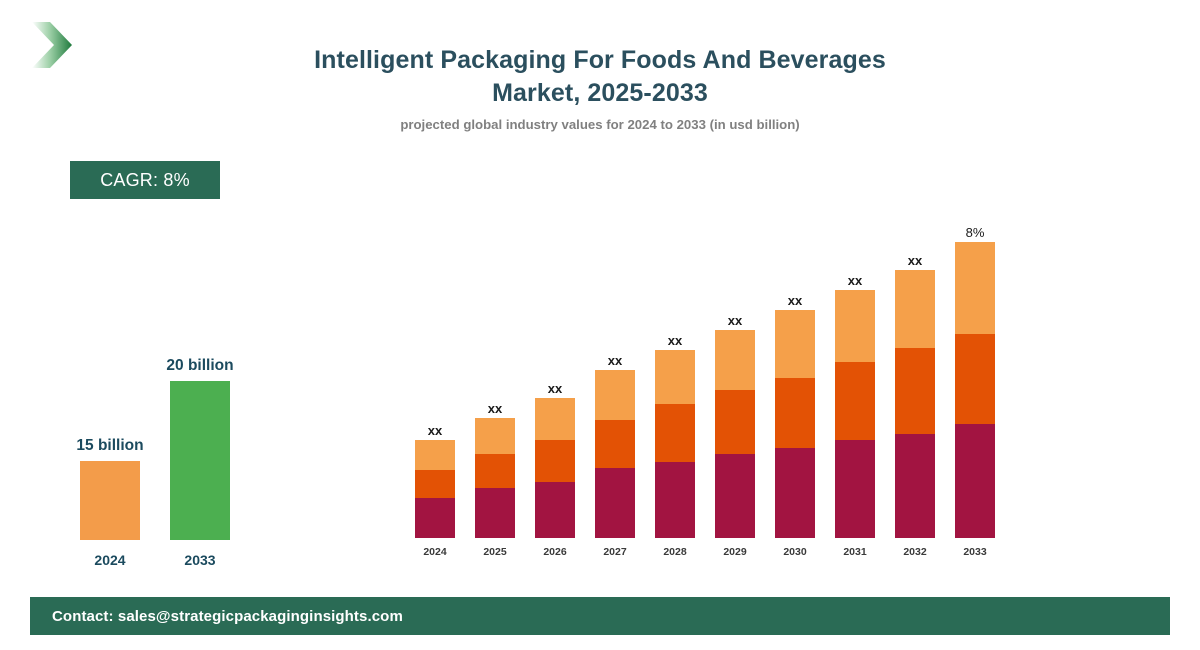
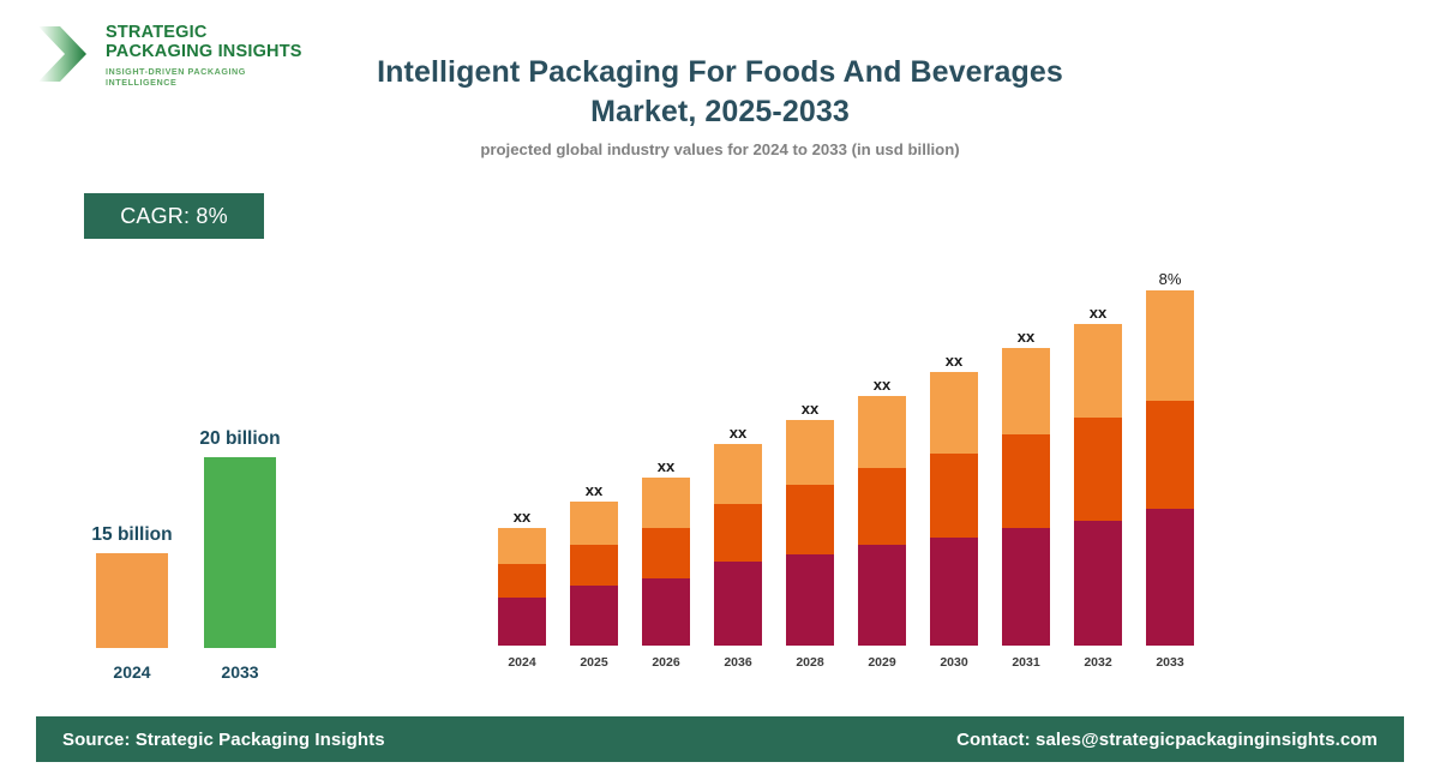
+ STRATEGIC
+ PACKAGING INSIGHTS
+ INSIGHT-DRIVEN PACKAGING INTELLIGENCE
  Intelligent Packaging For Foods And Beverages Market, 2025-2033
  projected global industry values for 2024 to 2033 (in usd billion)
  CAGR: 8%
  15 billion
  2024
  20 billion
  2033
  xx
  2024
  xx
  2025
  xx
  2026
  xx
- 2027
+ 2036
  xx
  2028
  xx
  2029
  xx
  2030
  xx
  2031
  xx
  2032
  8%
  2033
+ Source: Strategic Packaging Insights
  Contact: sales@strategicpackaginginsights.com
